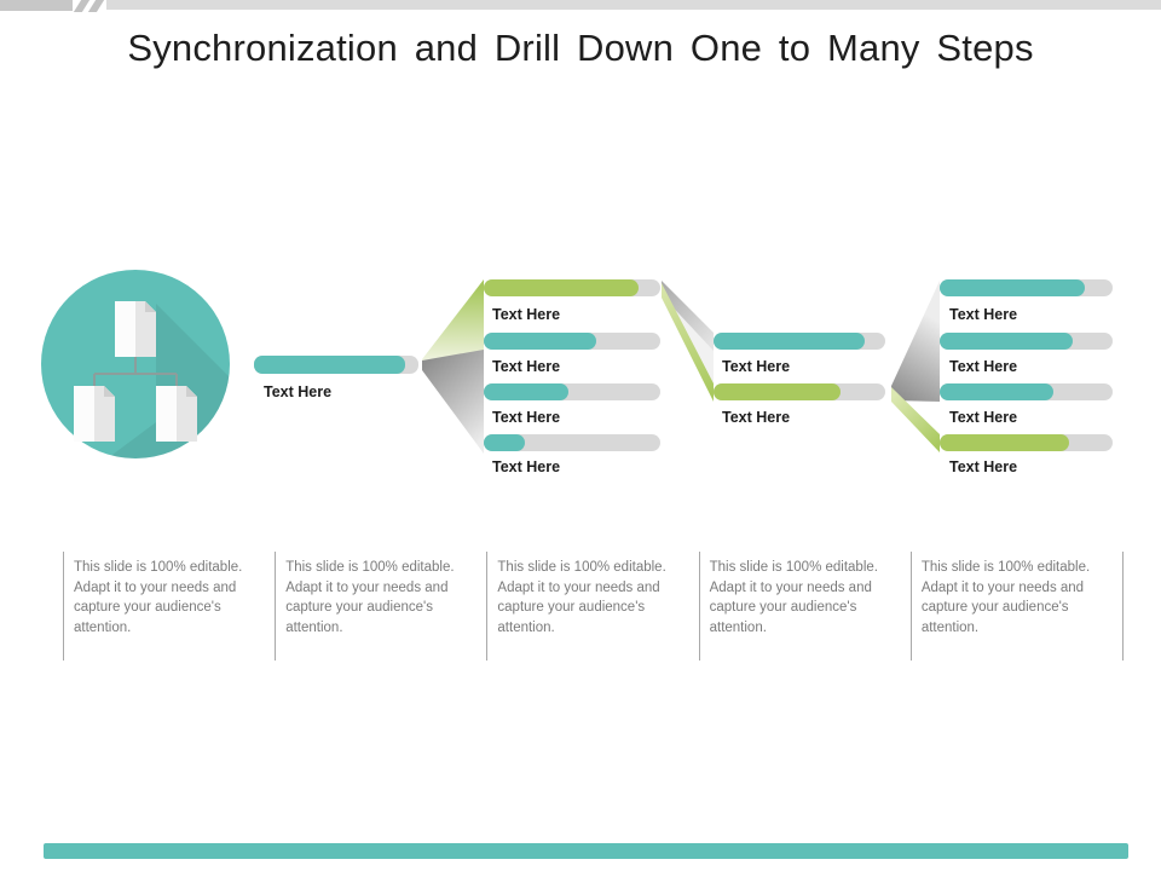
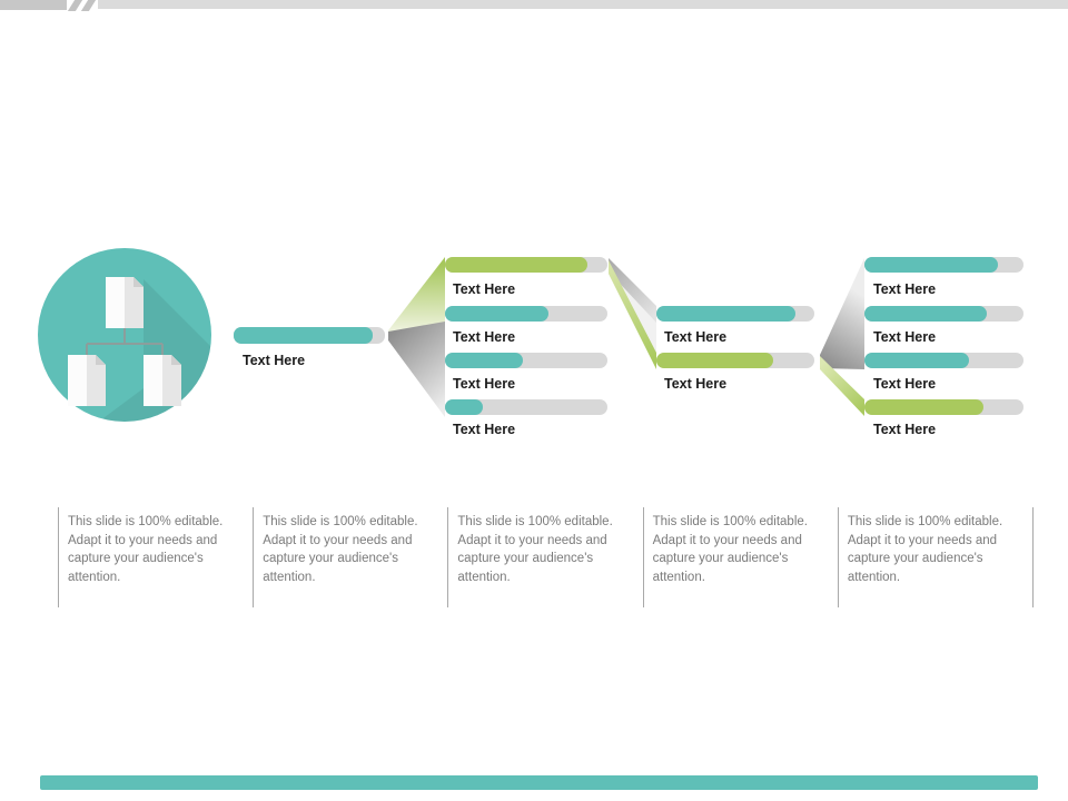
- Synchronization and Drill Down One to Many Steps
  Text Here
  Text Here
  Text Here
  Text Here
  Text Here
  Text Here
  Text Here
  Text Here
  Text Here
  Text Here
  Text Here
  This slide is 100% editable. Adapt it to your needs and capture your audience's attention.
  This slide is 100% editable. Adapt it to your needs and capture your audience's attention.
  This slide is 100% editable. Adapt it to your needs and capture your audience's attention.
  This slide is 100% editable. Adapt it to your needs and capture your audience's attention.
  This slide is 100% editable. Adapt it to your needs and capture your audience's attention.
